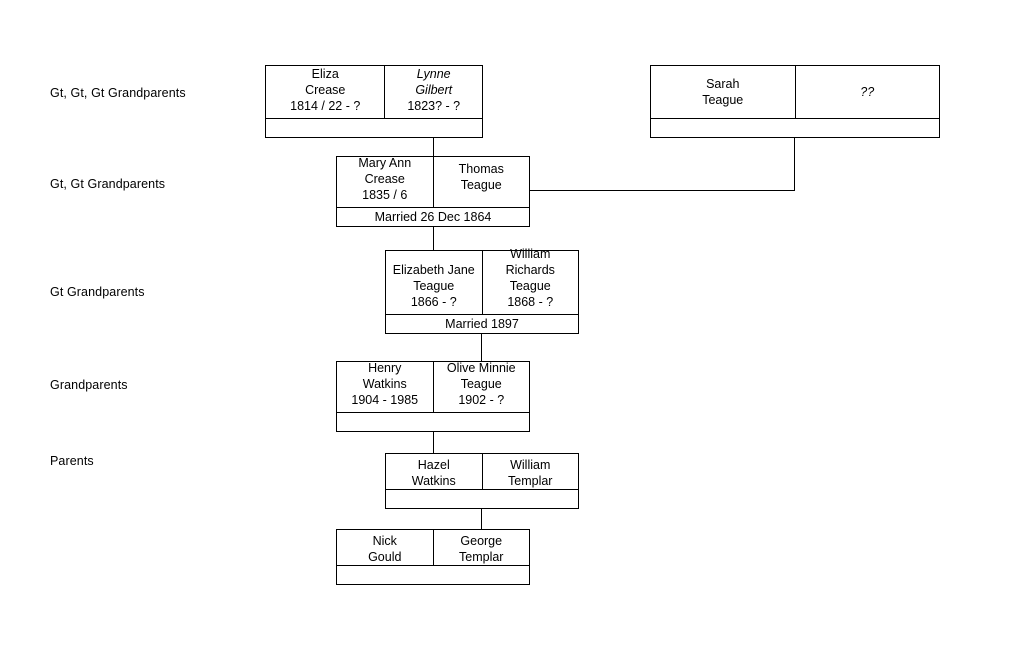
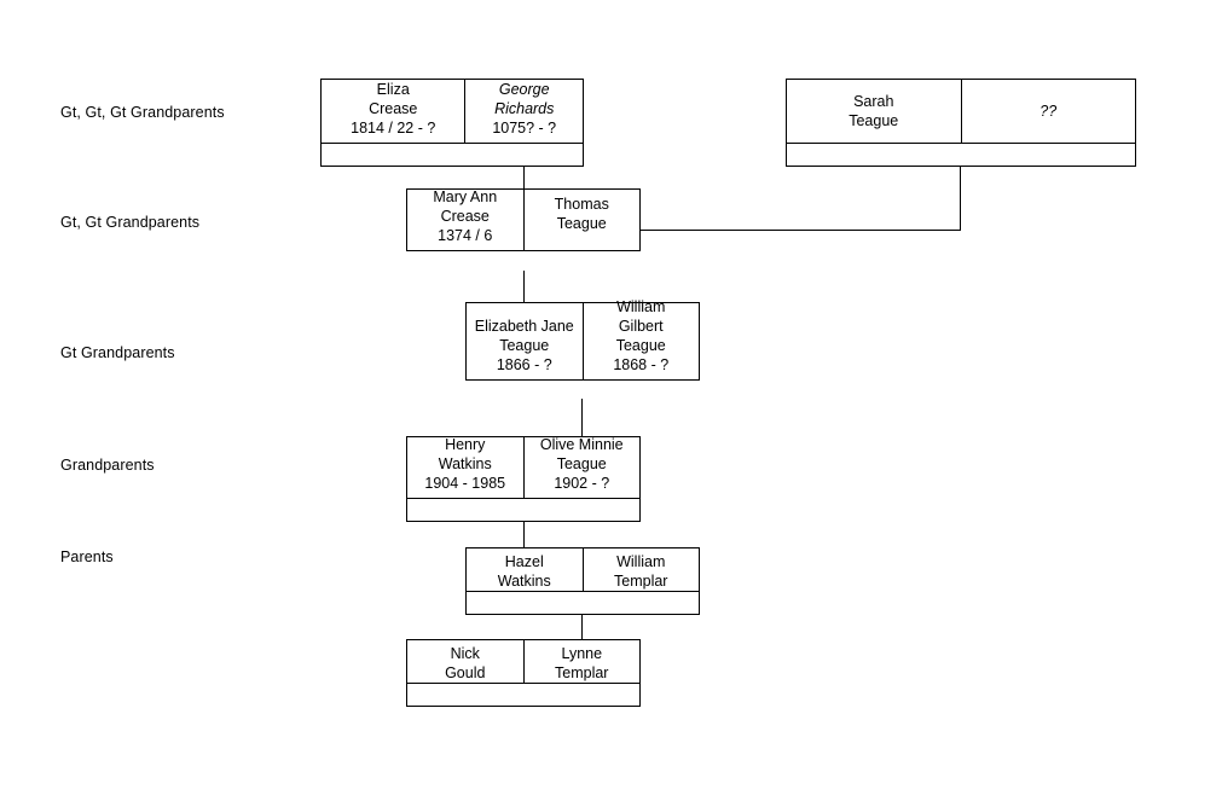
  Gt, Gt, Gt Grandparents
  Gt, Gt Grandparents
  Gt Grandparents
  Grandparents
  Parents
  Eliza
  Crease
  1814 / 22 - ?
- Lynne
+ George
- Gilbert
+ Richards
- 1823? - ?
+ 1075? - ?
  Sarah
  Teague
  ??
  Mary Ann
  Crease
- 1835 / 6
+ 1374 / 6
  Thomas
  Teague
- Married 26 Dec 1864
  Elizabeth Jane
  Teague
  1866 - ?
  William
- Richards
+ Gilbert
  Teague
  1868 - ?
- Married 1897
  Henry
  Watkins
  1904 - 1985
  Olive Minnie
  Teague
  1902 - ?
  Hazel
  Watkins
  William
  Templar
  Nick
  Gould
- George
+ Lynne
  Templar
